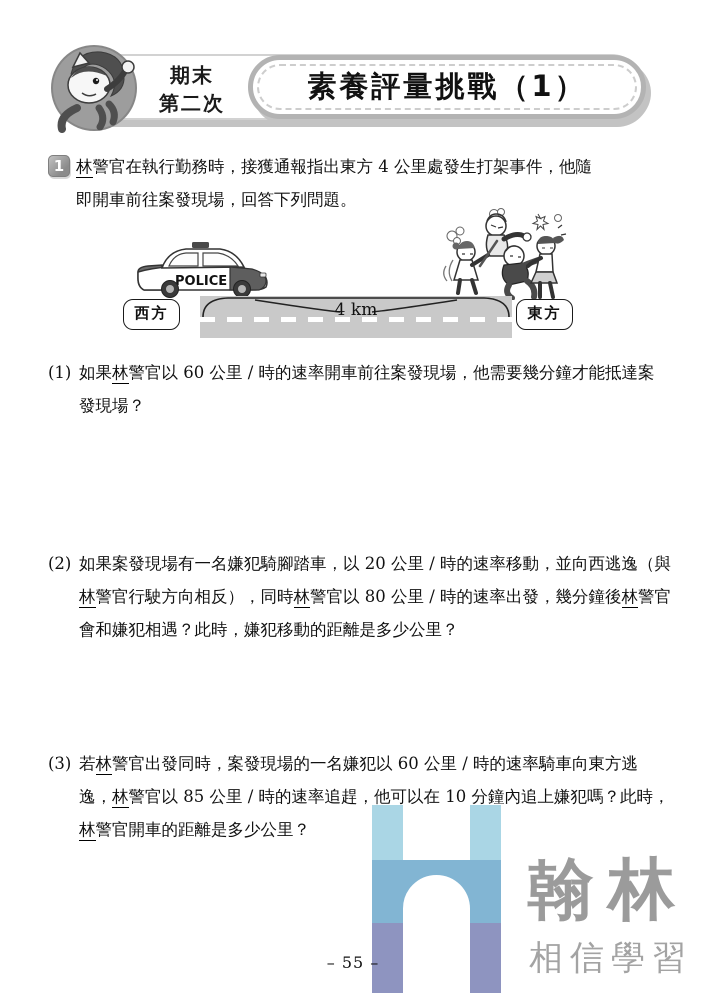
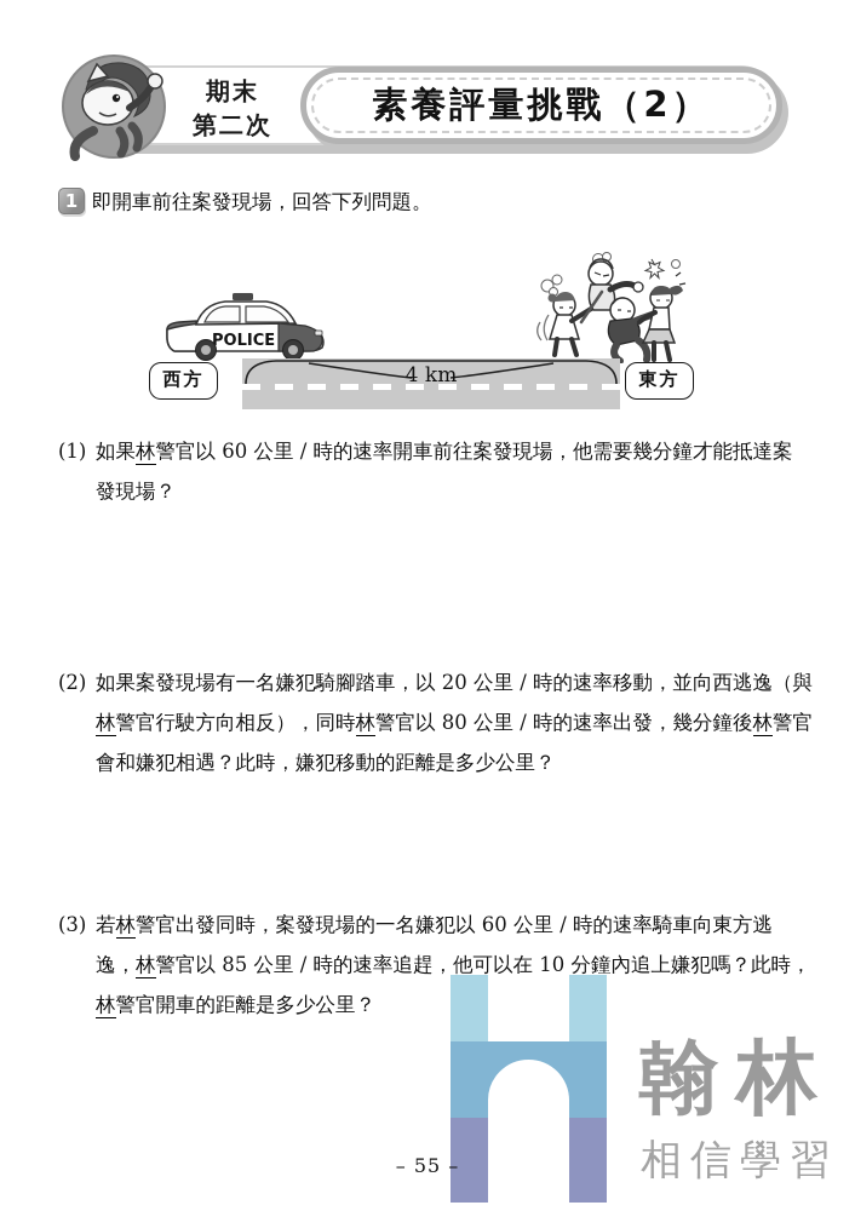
  翰林
  相信學習
  期末
  第二次
- 素養評量挑戰（1）
+ 素養評量挑戰（2）
  1
- 林警官在執行勤務時，接獲通報指出東方 4 公里處發生打架事件，他隨
  即開車前往案發現場，回答下列問題。
  POLICE
  4 km
  西方
  東方
  (1)
  如果林警官以 60 公里 / 時的速率開車前往案發現場，他需要幾分鐘才能抵達案
  發現場？
  (2)
  如果案發現場有一名嫌犯騎腳踏車，以 20 公里 / 時的速率移動，並向西逃逸（與
  林警官行駛方向相反），同時林警官以 80 公里 / 時的速率出發，幾分鐘後林警官
  會和嫌犯相遇？此時，嫌犯移動的距離是多少公里？
  (3)
  若林警官出發同時，案發現場的一名嫌犯以 60 公里 / 時的速率騎車向東方逃
  逸，林警官以 85 公里 / 時的速率追趕，他可以在 10 分鐘內追上嫌犯嗎？此時，
  林警官開車的距離是多少公里？
  – 55 –
